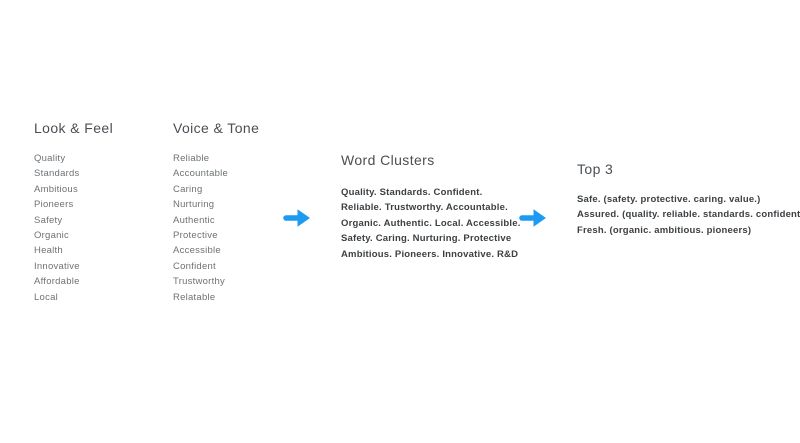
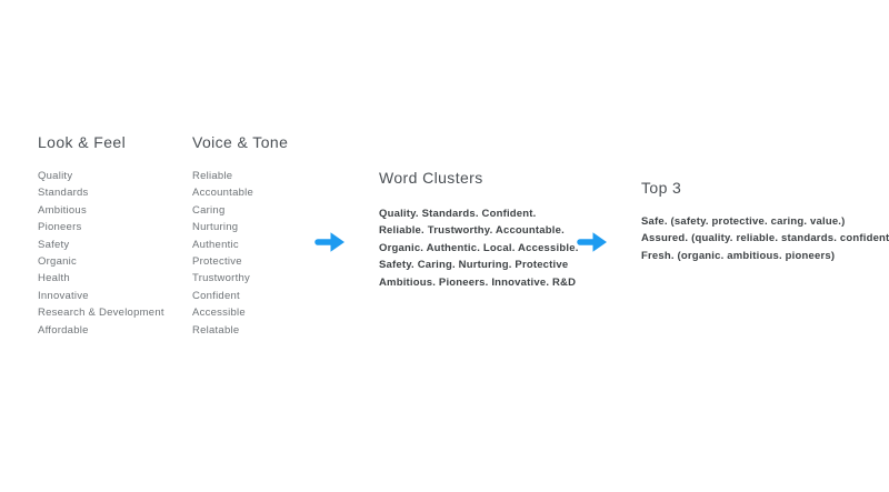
  Look & Feel
  Quality
  Standards
  Ambitious
  Pioneers
  Safety
  Organic
  Health
  Innovative
+ Research & Development
  Affordable
- Local
  Voice & Tone
  Reliable
  Accountable
  Caring
  Nurturing
  Authentic
  Protective
- Accessible
+ Trustworthy
  Confident
- Trustworthy
+ Accessible
  Relatable
  Word Clusters
  Quality. Standards. Confident.
  Reliable. Trustworthy. Accountable.
  Organic. Authentic. Local. Accessible.
  Safety. Caring. Nurturing. Protective
  Ambitious. Pioneers. Innovative. R&D
  Top 3
  Safe. (safety. protective. caring. value.)
  Assured. (quality. reliable. standards. confident
  Fresh. (organic. ambitious. pioneers)
